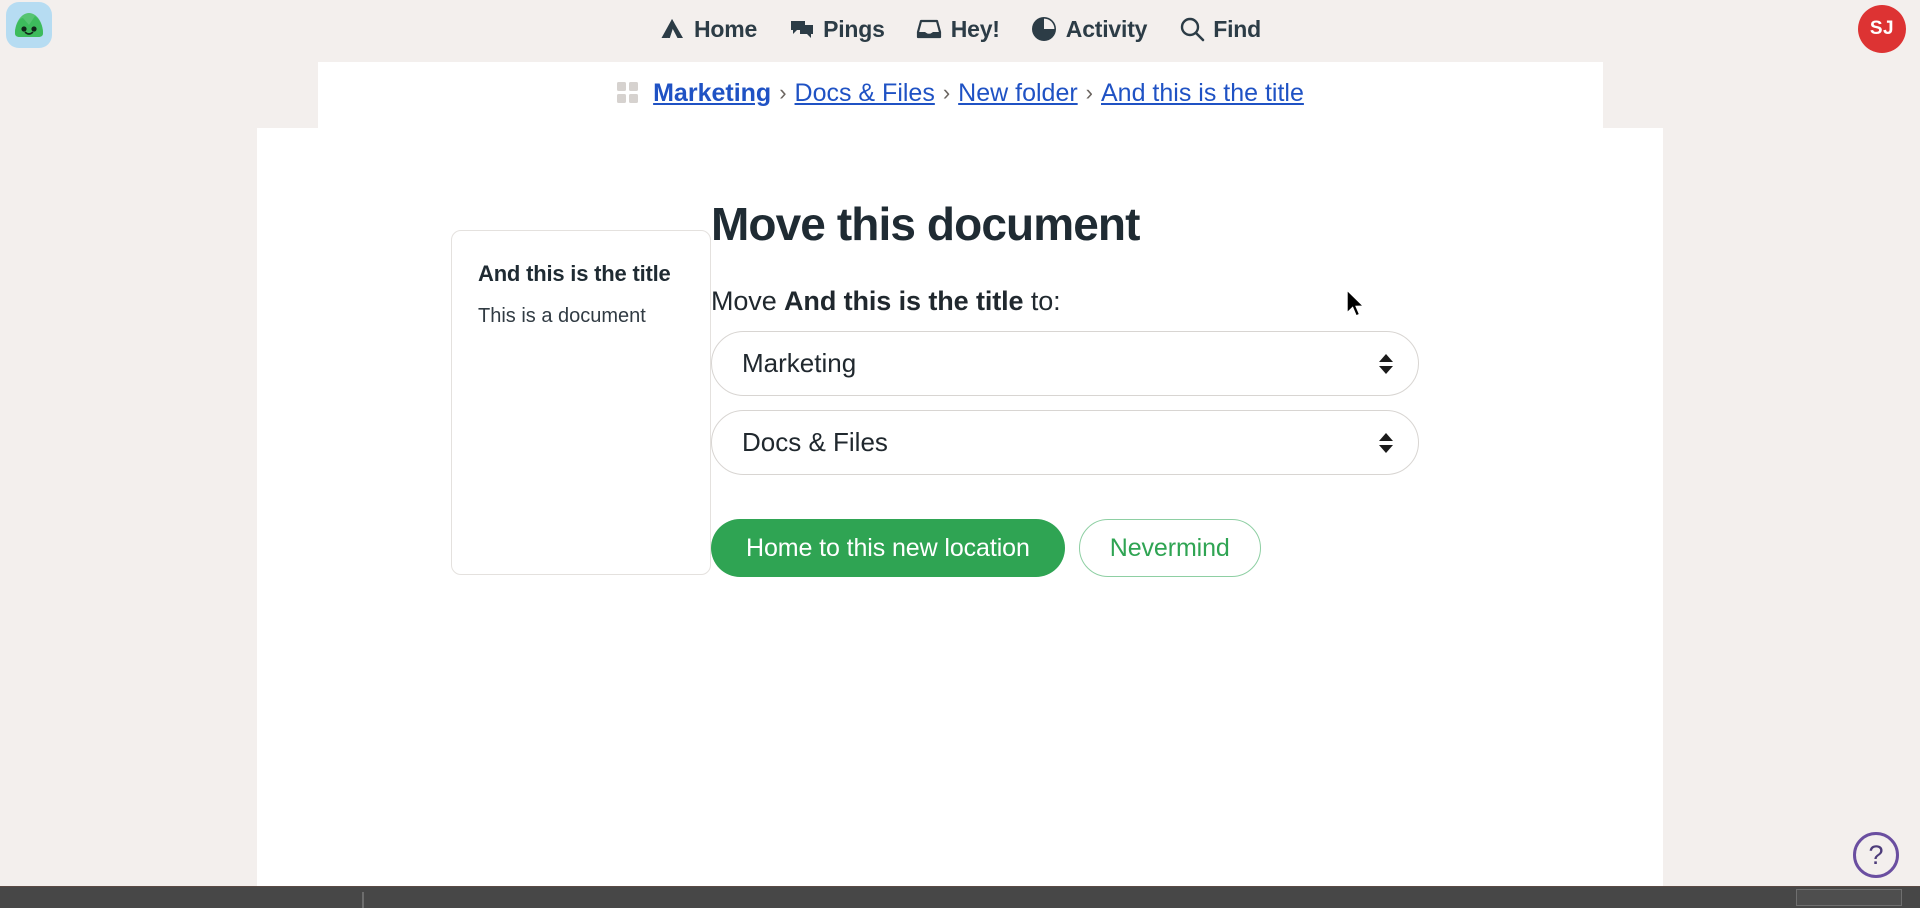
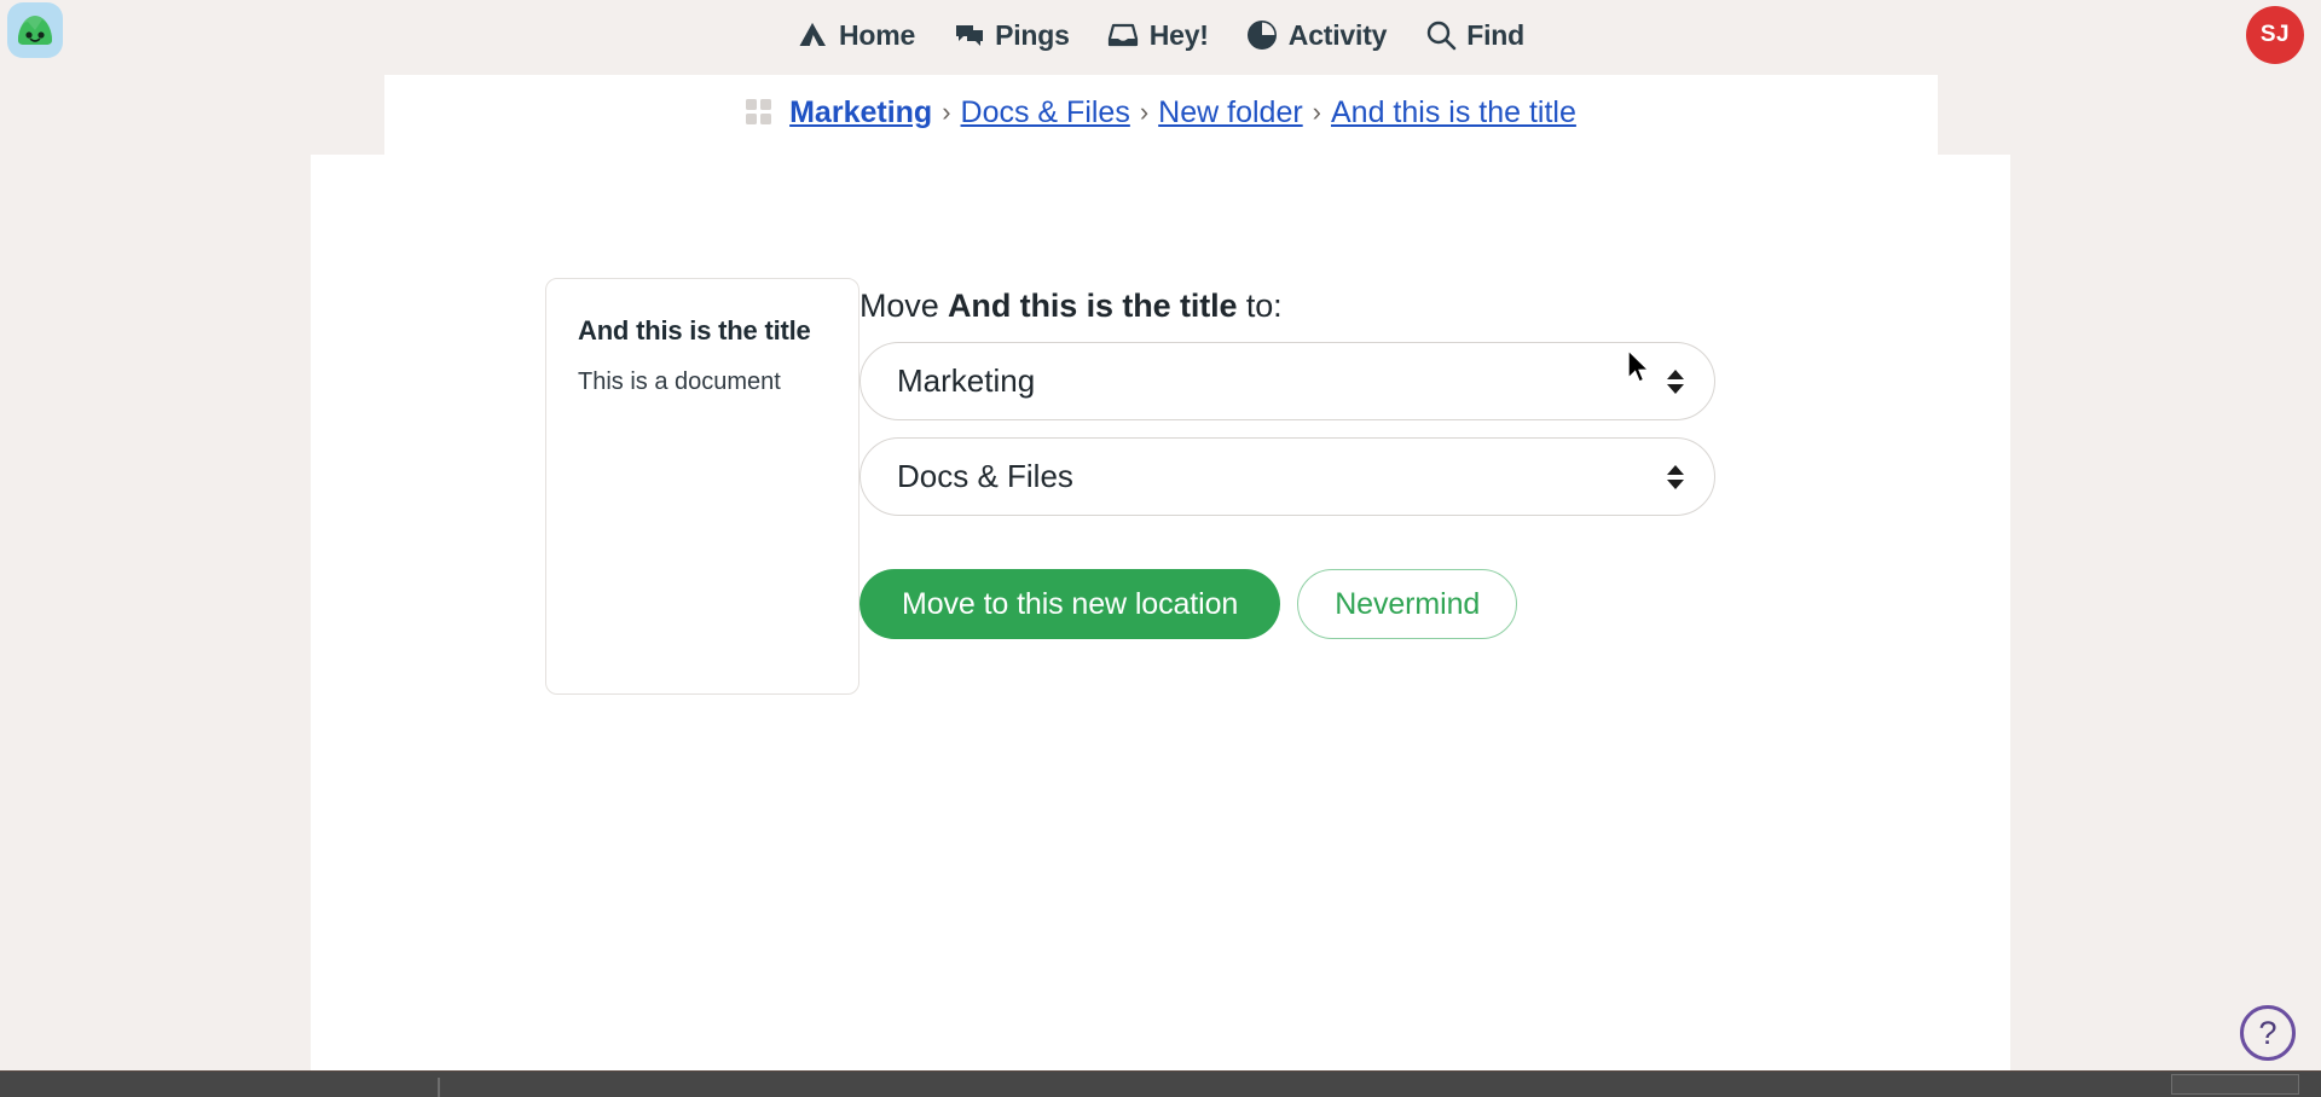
  Home
  Pings
  Hey!
  Activity
  Find
  SJ
  Marketing
  ›
  Docs & Files
  ›
  New folder
  ›
  And this is the title
  And this is the title
  This is a document
- Move this document
  Move And this is the title to:
  Marketing
  Docs & Files
- Home to this new location
+ Move to this new location
  Nevermind
  ?
